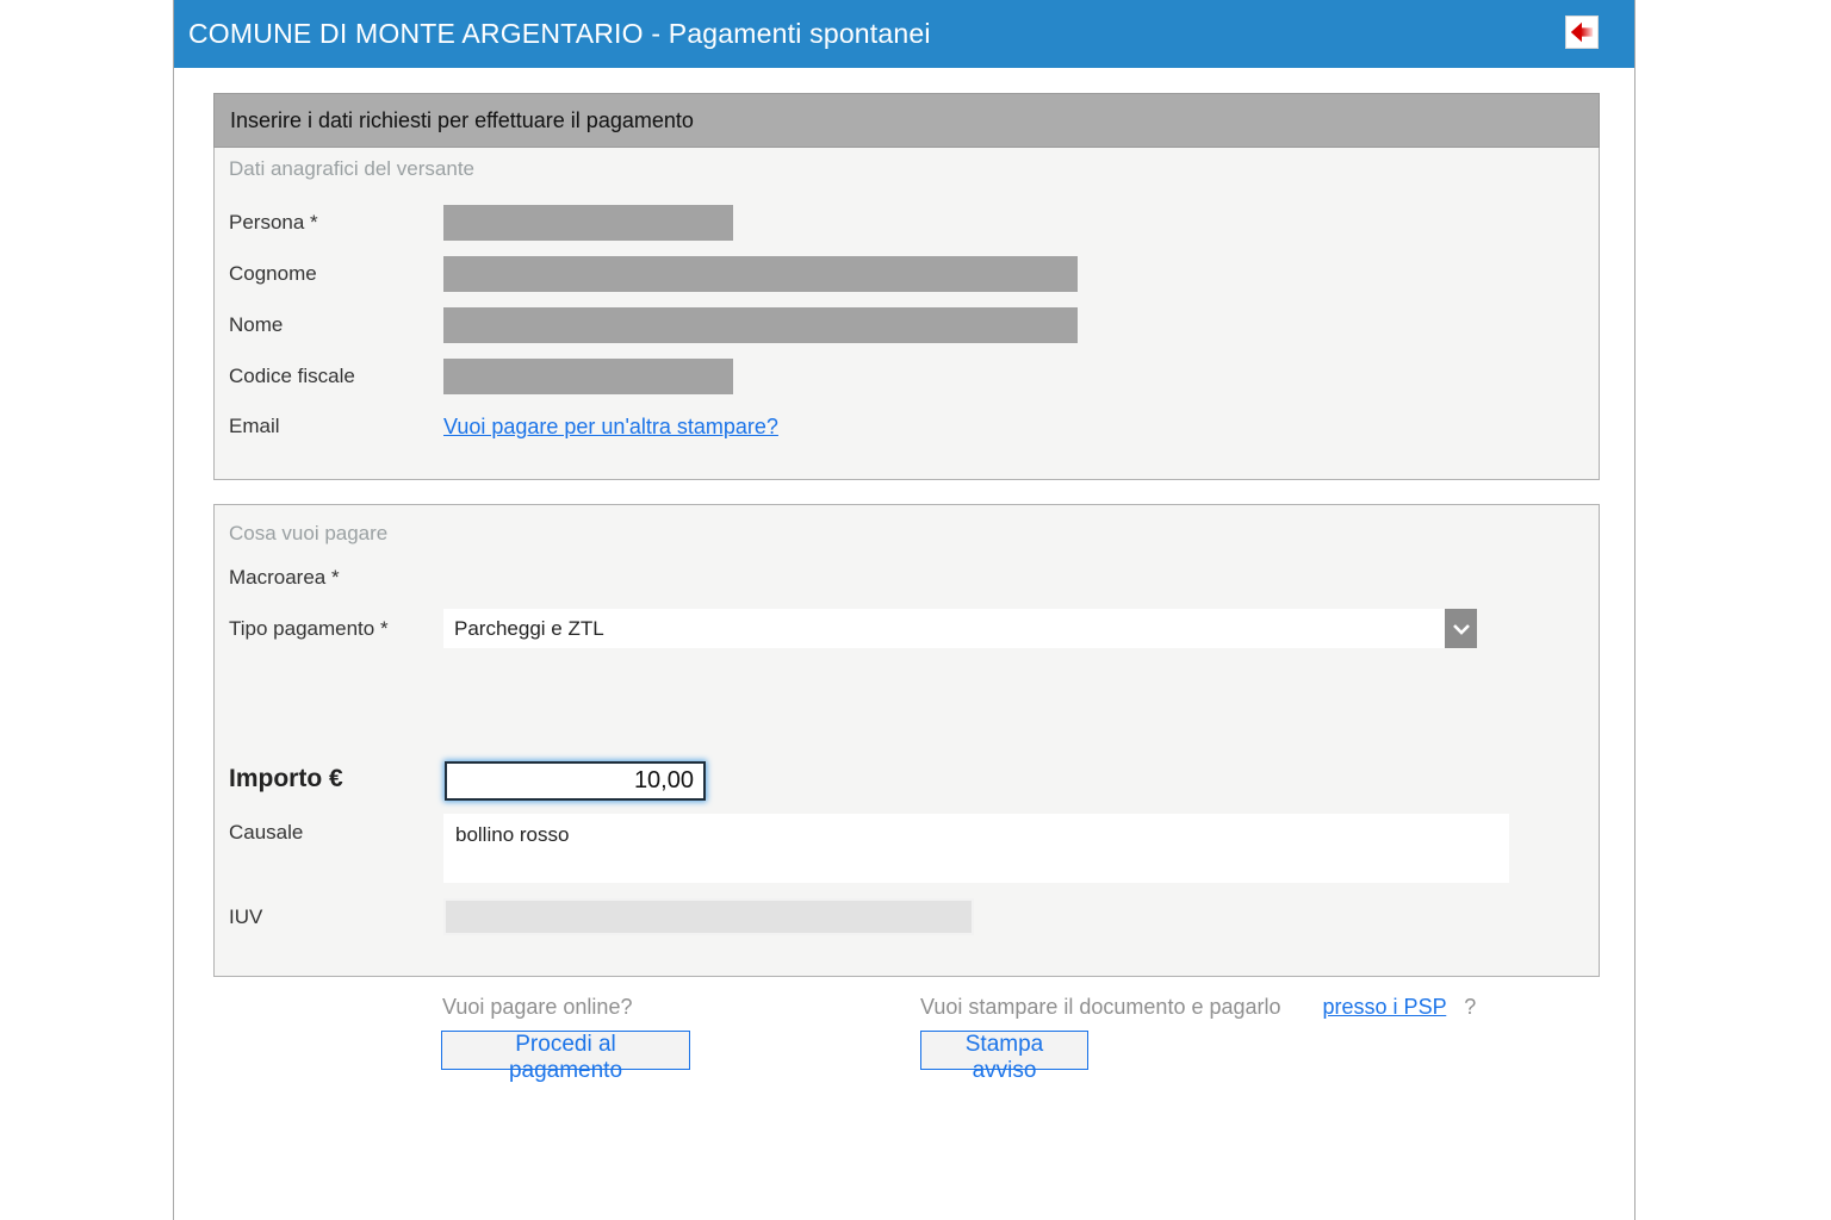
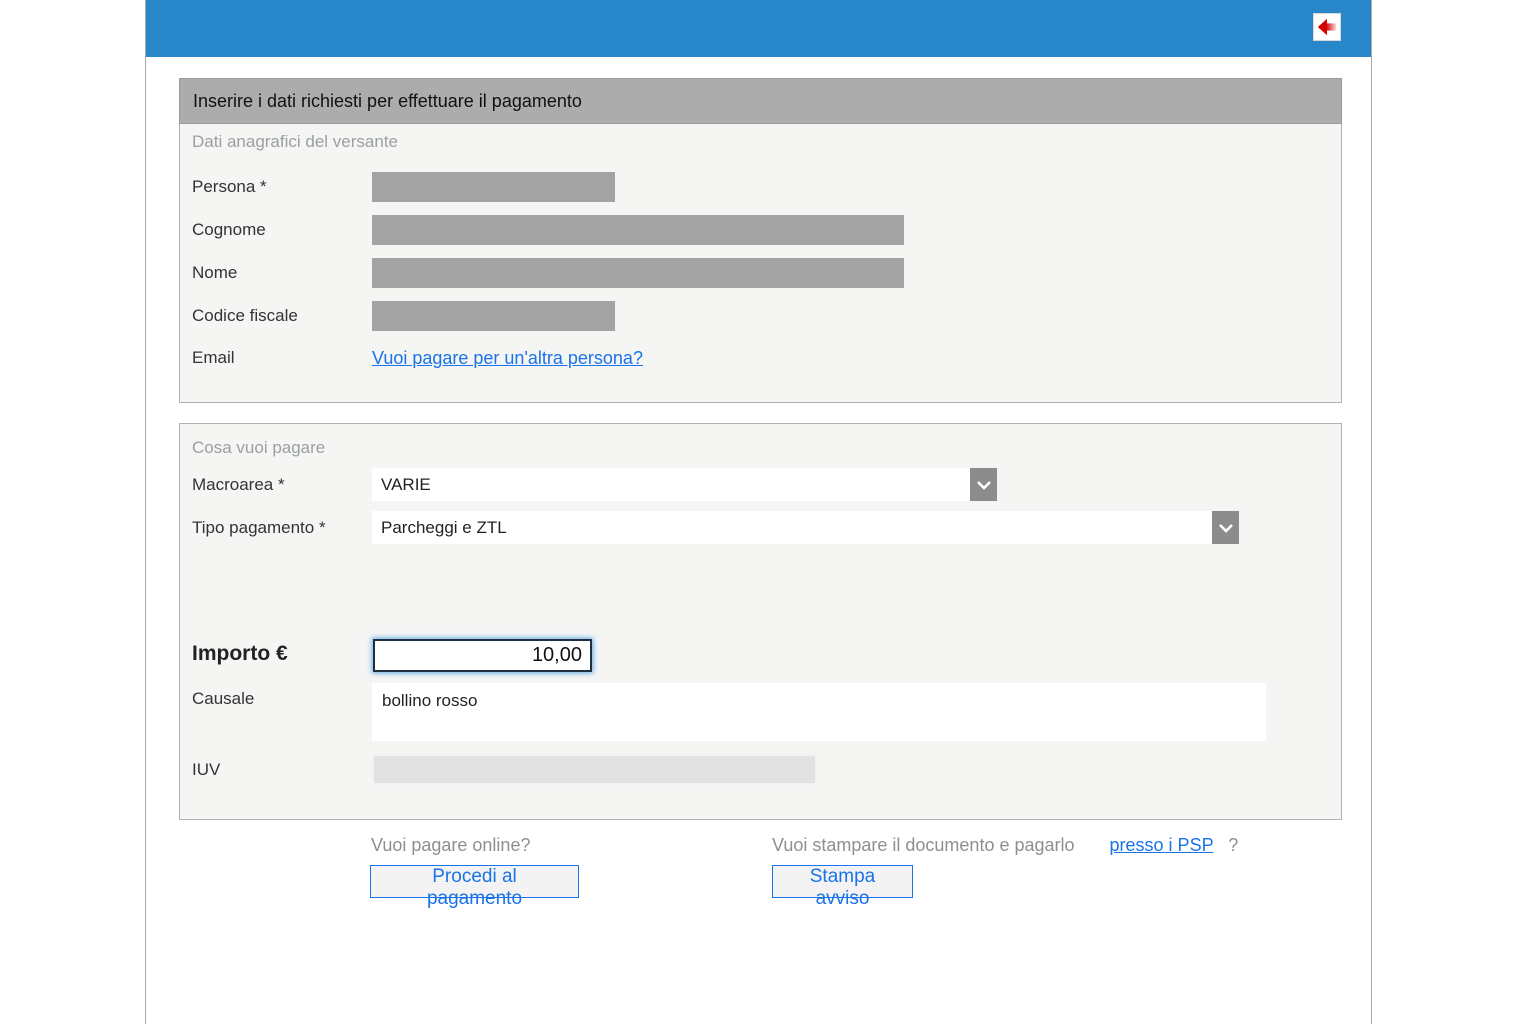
- COMUNE DI MONTE ARGENTARIO - Pagamenti spontanei
  Inserire i dati richiesti per effettuare il pagamento
  Dati anagrafici del versante
  Persona *
  Cognome
  Nome
  Codice fiscale
  Email
- Vuoi pagare per un'altra stampare?
+ Vuoi pagare per un'altra persona?
  Cosa vuoi pagare
  Macroarea *
+ VARIE
  Tipo pagamento *
  Parcheggi e ZTL
  Importo €
  10,00
  Causale
  bollino rosso
  IUV
  Vuoi pagare online?
  Procedi al pagamento
  Vuoi stampare il documento e pagarlo presso i PSP ?
  Stampa avviso
